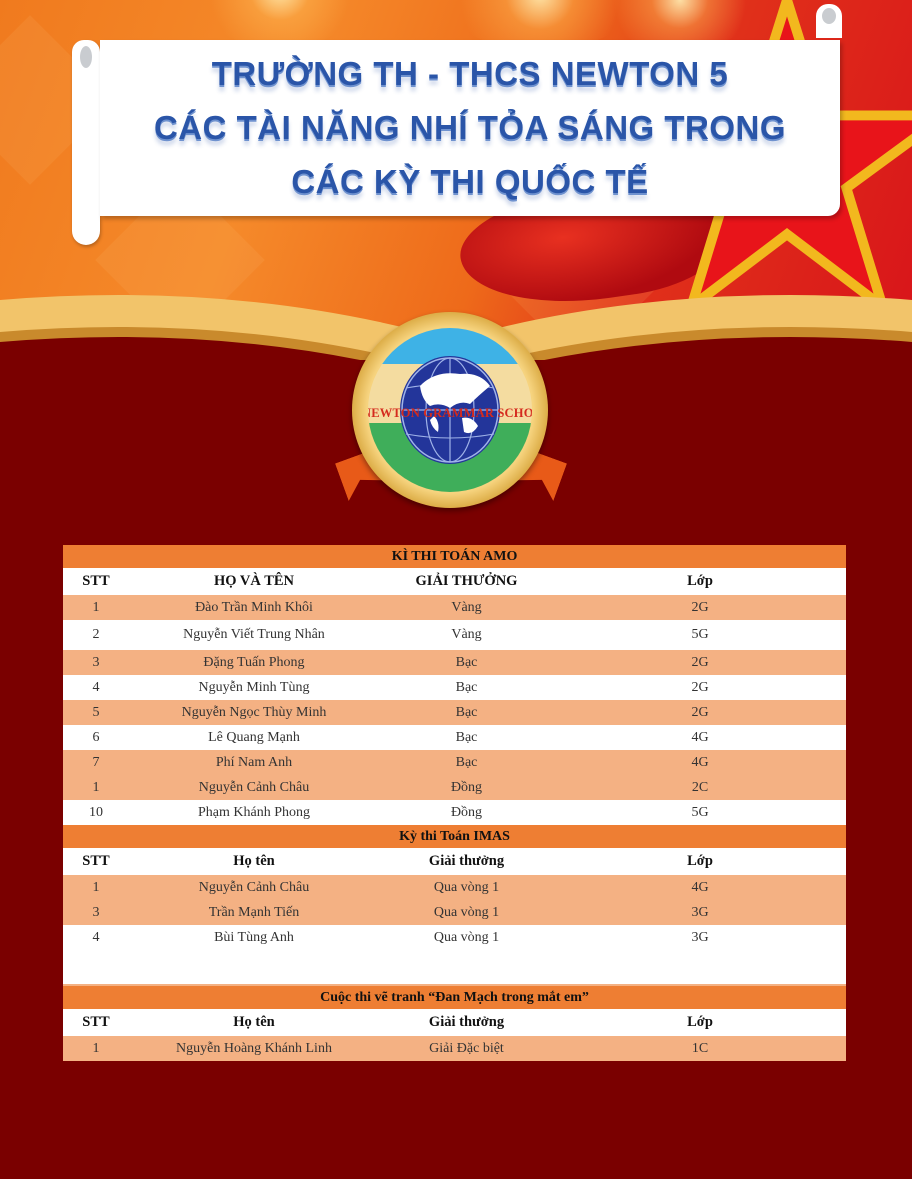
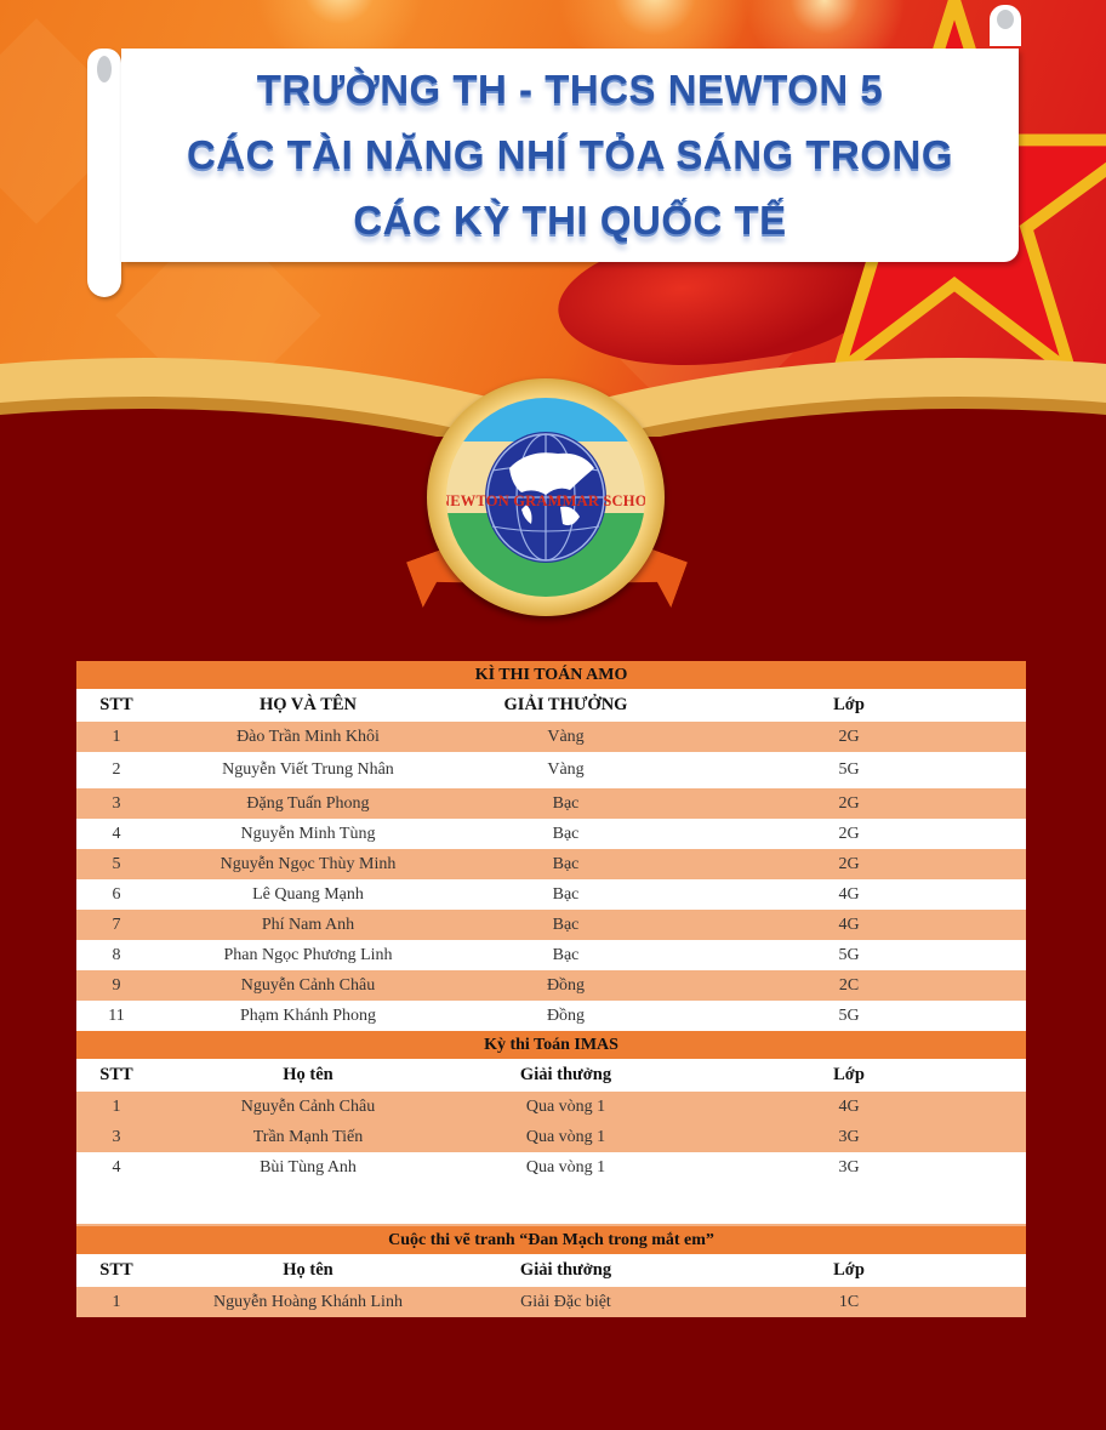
  TRƯỜNG TH - THCS NEWTON 5
  CÁC TÀI NĂNG NHÍ TỎA SÁNG TRONG
  CÁC KỲ THI QUỐC TẾ
  EWTON GRAMMAR SCHO
  KÌ THI TOÁN AMO
  STT	HỌ VÀ TÊN	GIẢI THƯỞNG	Lớp
  1	Đào Trần Minh Khôi	Vàng	2G
  2	Nguyễn Viết Trung Nhân	Vàng	5G
  3	Đặng Tuấn Phong	Bạc	2G
  4	Nguyễn Minh Tùng	Bạc	2G
  5	Nguyễn Ngọc Thùy Minh	Bạc	2G
  6	Lê Quang Mạnh	Bạc	4G
  7	Phí Nam Anh	Bạc	4G
+ 8	Phan Ngọc Phương Linh	Bạc	5G
- 1	Nguyễn Cảnh Châu	Đồng	2C
+ 9	Nguyễn Cảnh Châu	Đồng	2C
- 10	Phạm Khánh Phong	Đồng	5G
+ 11	Phạm Khánh Phong	Đồng	5G
  Kỳ thi Toán IMAS
  STT	Họ tên	Giải thưởng	Lớp
  1	Nguyễn Cảnh Châu	Qua vòng 1	4G
  3	Trần Mạnh Tiến	Qua vòng 1	3G
  4	Bùi Tùng Anh	Qua vòng 1	3G
  Cuộc thi vẽ tranh “Đan Mạch trong mắt em”
  STT	Họ tên	Giải thưởng	Lớp
  1	Nguyễn Hoàng Khánh Linh	Giải Đặc biệt	1C
